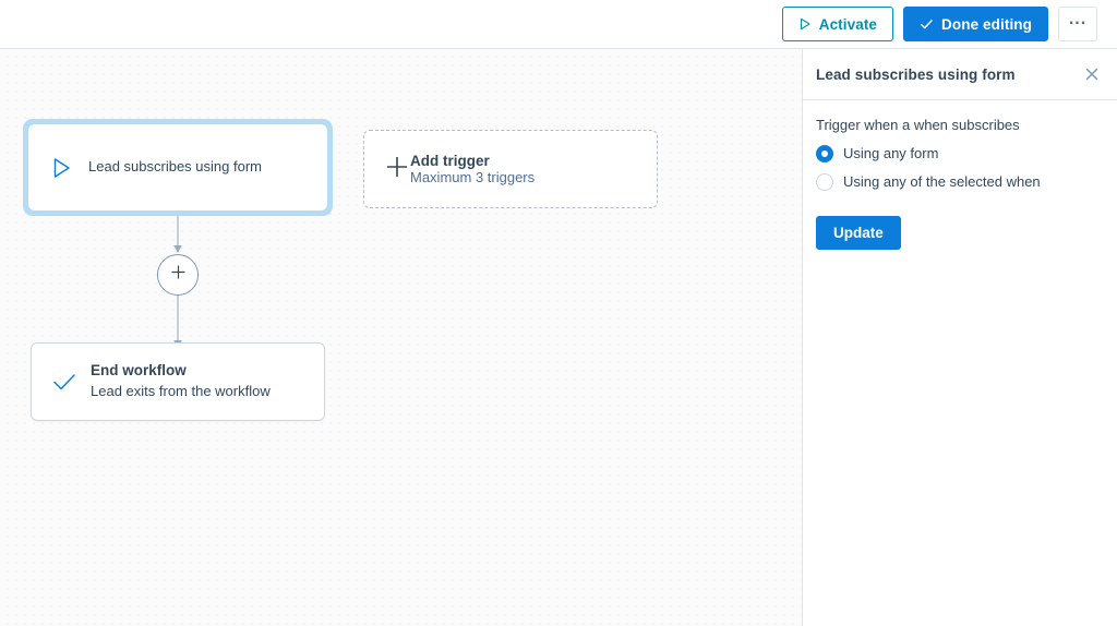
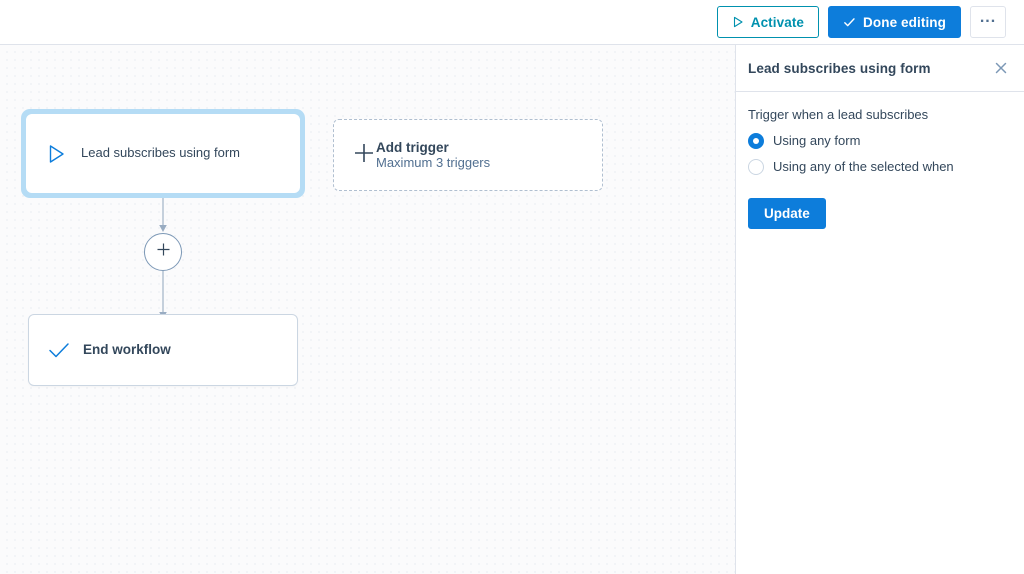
  Activate
  Done editing
  ...
  Lead subscribes using form
  Add trigger
  Maximum 3 triggers
  End workflow
- Lead exits from the workflow
  Lead subscribes using form
- Trigger when a when subscribes
+ Trigger when a lead subscribes
  Using any form
  Using any of the selected when
  Update
